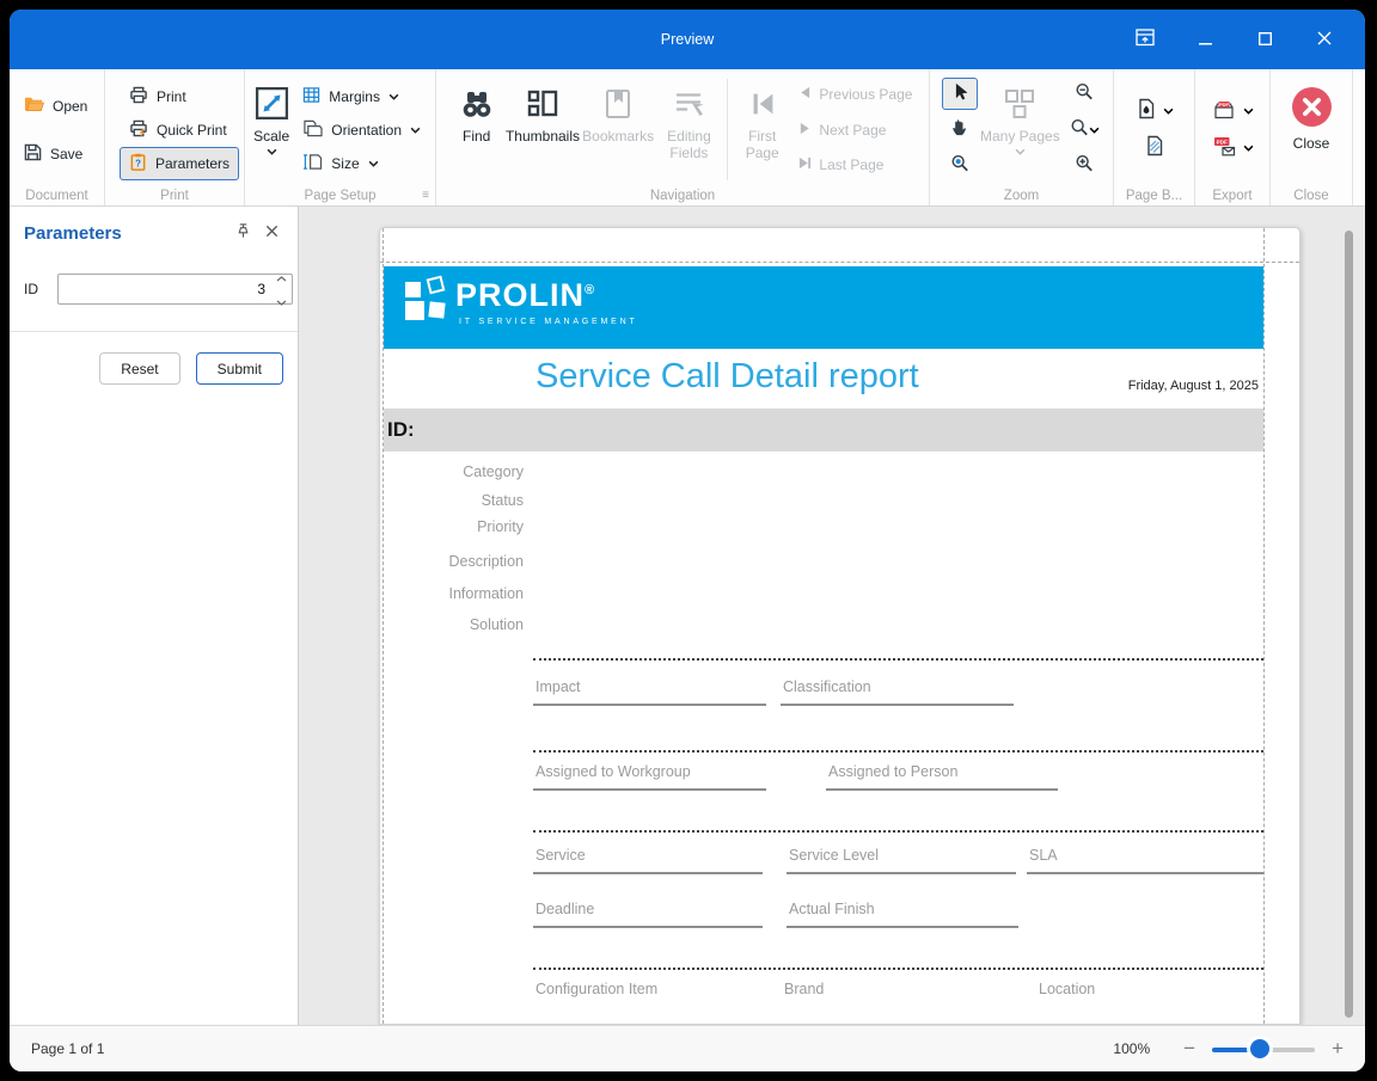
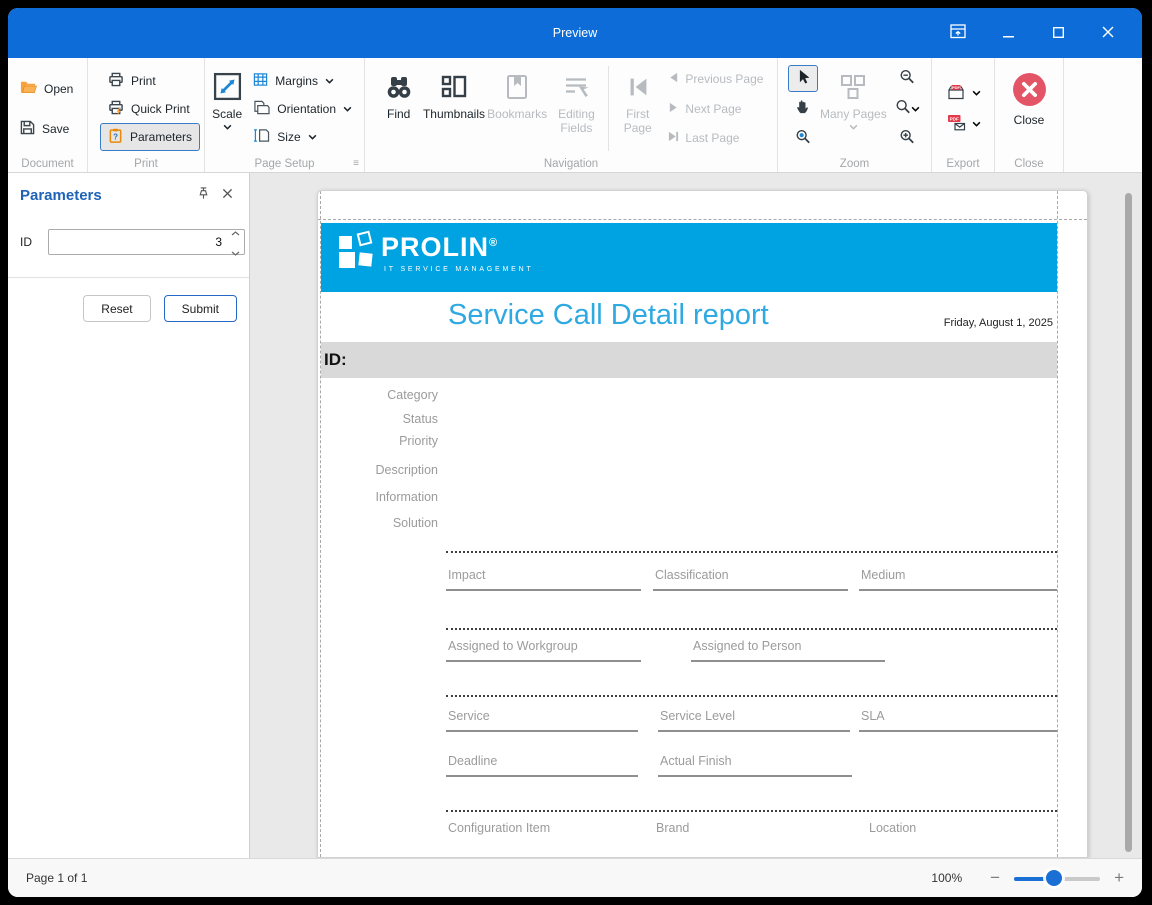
  Preview
  Open
  Save
  Document
  Print
  Quick Print
  ?
  Parameters
  Print
  Scale
  Margins
  Orientation
  Size
  Page Setup
  ≡
  Find
  Thumbnails
  Bookmarks
  Editing Fields
  First Page
  Previous Page
  Next Page
  Last Page
  Navigation
  Many Pages
  Zoom
- Page B...
  Export
  Close
  Close
  Parameters
  ID
  3
  Reset
  Submit
  PROLIN®
  Service Call Detail report
  Friday, August 1, 2025
  ID:
  Category
  Status
  Priority
  Description
  Information
  Solution
  Impact
  Classification
+ Medium
  Assigned to Workgroup
  Assigned to Person
  Service
  Service Level
  SLA
  Deadline
  Actual Finish
  Configuration Item
  Brand
  Location
  Page 1 of 1
  100%
  −
  +
